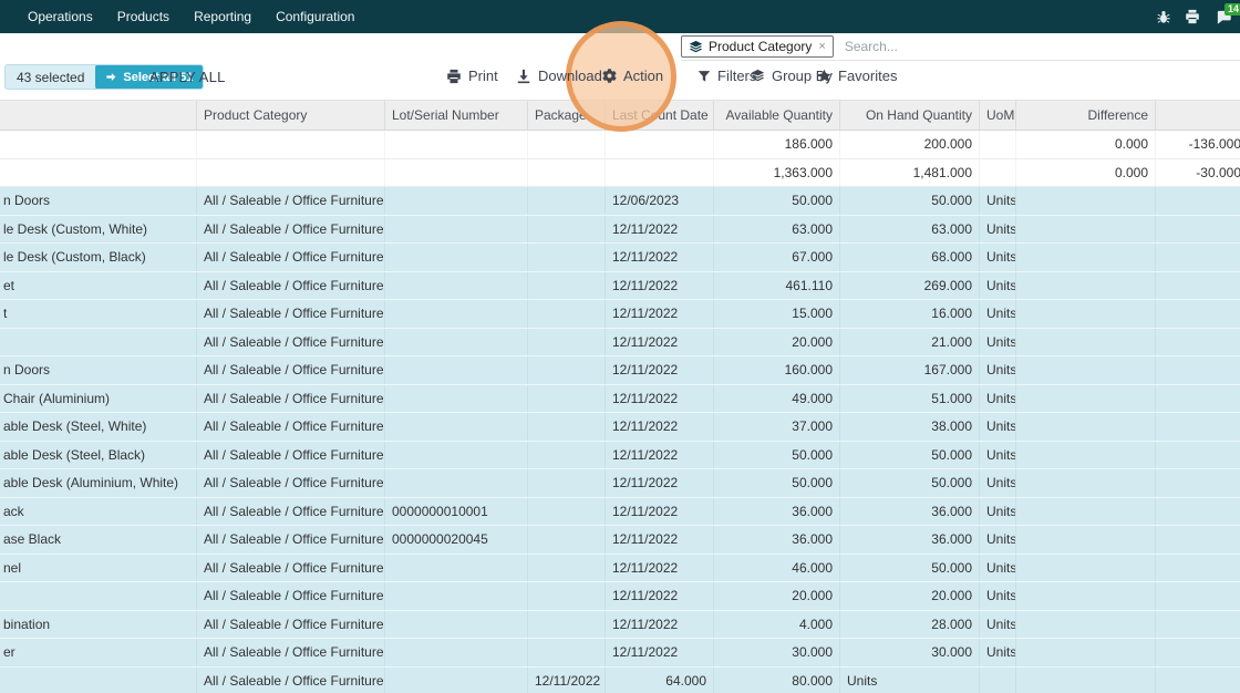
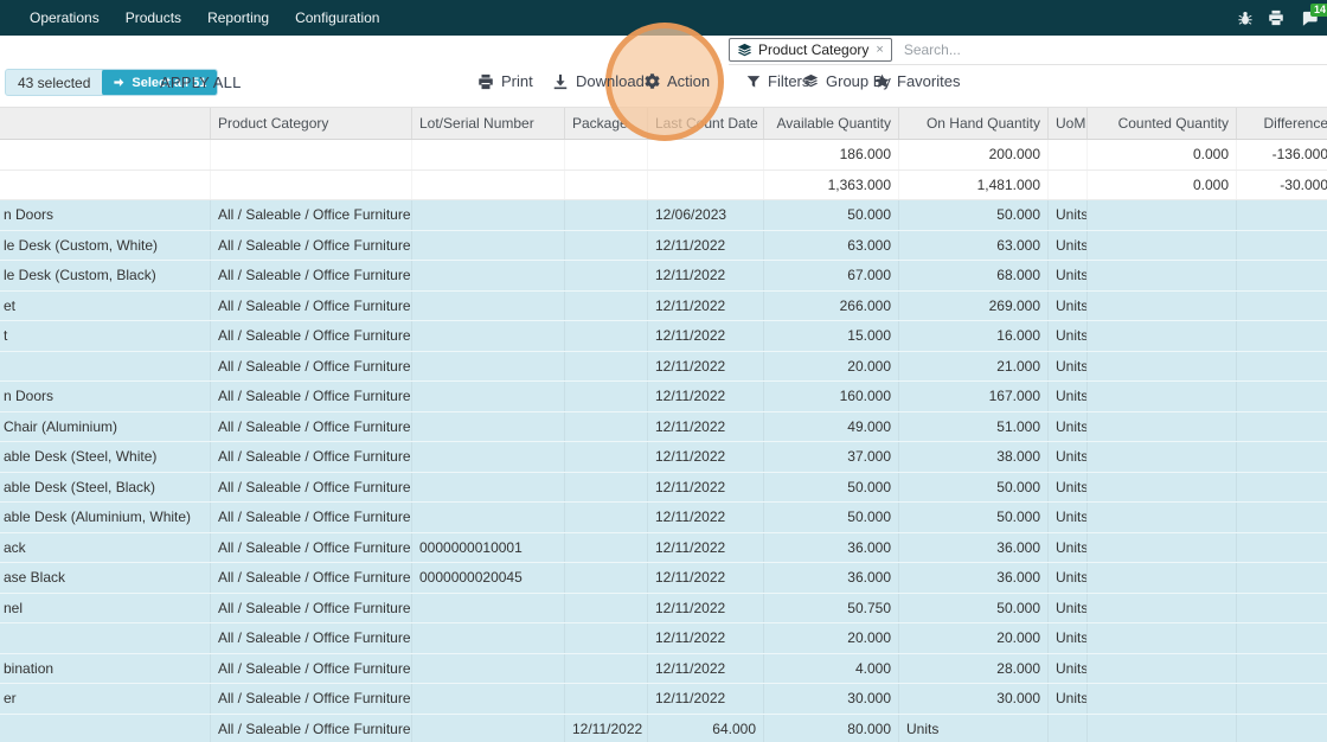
  Operations
  Products
  Reporting
  Configuration
  14
  Product Category
  ×
  Search...
  43 selected
  Select all 51
  APPLY ALL
  Print
  Download
  Action
  Filter
  Group
  Favorites
  Product Category
  Lot/Serial Number
  Package
  Last Count Date
  Available Quantity
  On Hand Quantity
  UoM
+ Counted Quantity
  Difference
  186.000
  200.000
  0.000
  -136.000
  1,363.000
  1,481.000
  0.000
  -30.000
  n Doors
  All / Saleable / Office Furniture
  12/06/2023
  50.000
  50.000
  Units
  le Desk (Custom, White)
  All / Saleable / Office Furniture
  12/11/2022
  63.000
  63.000
  Units
  le Desk (Custom, Black)
  All / Saleable / Office Furniture
  12/11/2022
  67.000
  68.000
  Units
  et
  All / Saleable / Office Furniture
  12/11/2022
- 461.110
+ 266.000
  269.000
  Units
  t
  All / Saleable / Office Furniture
  12/11/2022
  15.000
  16.000
  Units
  All / Saleable / Office Furniture
  12/11/2022
  20.000
  21.000
  Units
  n Doors
  All / Saleable / Office Furniture
  12/11/2022
  160.000
  167.000
  Units
  Chair (Aluminium)
  All / Saleable / Office Furniture
  12/11/2022
  49.000
  51.000
  Units
  able Desk (Steel, White)
  All / Saleable / Office Furniture
  12/11/2022
  37.000
  38.000
  Units
  able Desk (Steel, Black)
  All / Saleable / Office Furniture
  12/11/2022
  50.000
  50.000
  Units
  able Desk (Aluminium, White)
  All / Saleable / Office Furniture
  12/11/2022
  50.000
  50.000
  Units
  ack
  All / Saleable / Office Furniture
  0000000010001
  12/11/2022
  36.000
  36.000
  Units
  ase Black
  All / Saleable / Office Furniture
  0000000020045
  12/11/2022
  36.000
  36.000
  Units
  nel
  All / Saleable / Office Furniture
  12/11/2022
- 46.000
+ 50.750
  50.000
  Units
  All / Saleable / Office Furniture
  12/11/2022
  20.000
  20.000
  Units
  bination
  All / Saleable / Office Furniture
  12/11/2022
  4.000
  28.000
  Units
  er
  All / Saleable / Office Furniture
  12/11/2022
  30.000
  30.000
  Units
  All / Saleable / Office Furniture
  12/11/2022
  64.000
  80.000
  Units
